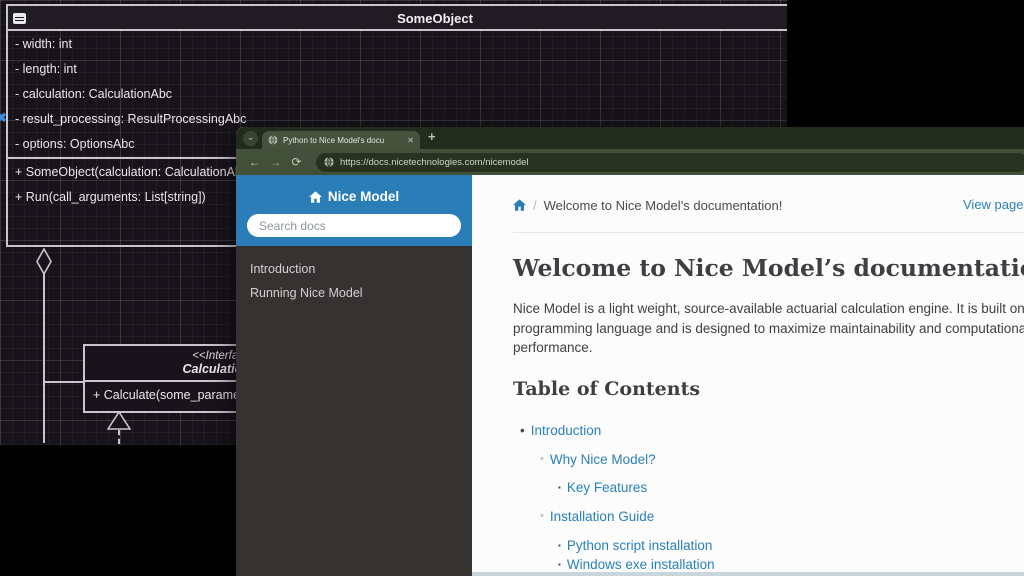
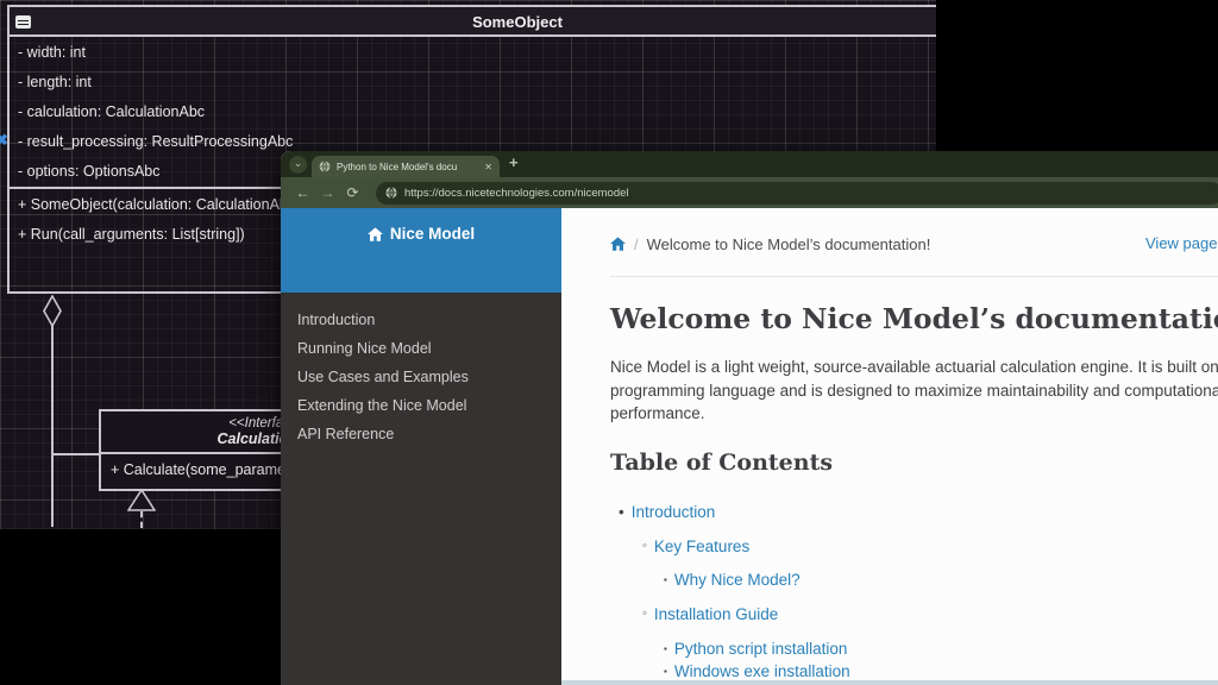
  SomeObject
  - width: int
  - length: int
  - calculation: CalculationAbc
  - result_processing: ResultProcessingAbc
  - options: OptionsAbc
  + SomeObject(calculation: CalculationA
  + Run(call_arguments: List[string])
  ✖
  + Calculate(some_param
  ⌄
  Python to Nice Model's docu
  ✕
  +
  ←
  →
  ⟳
  https://docs.nicetechnologies.com/nicemodel
  Nice Model
- Search docs
  Introduction
  Running Nice Model
+ Use Cases and Examples
+ Extending the Nice Model
+ API Reference
  /
  Welcome to Nice Model’s documentation!
  View page
  Welcome to Nice Model’s documentati
  Nice Model is a light weight, source-available actuarial calculation engine. It is built on
  programming language and is designed to maximize maintainability and computationa
  performance.
  Table of Contents
  •
  Introduction
  ◦
- Why Nice Model?
+ Key Features
  ▪
- Key Features
+ Why Nice Model?
  ◦
  Installation Guide
  ▪
  Python script installation
  ▪
  Windows exe installation
